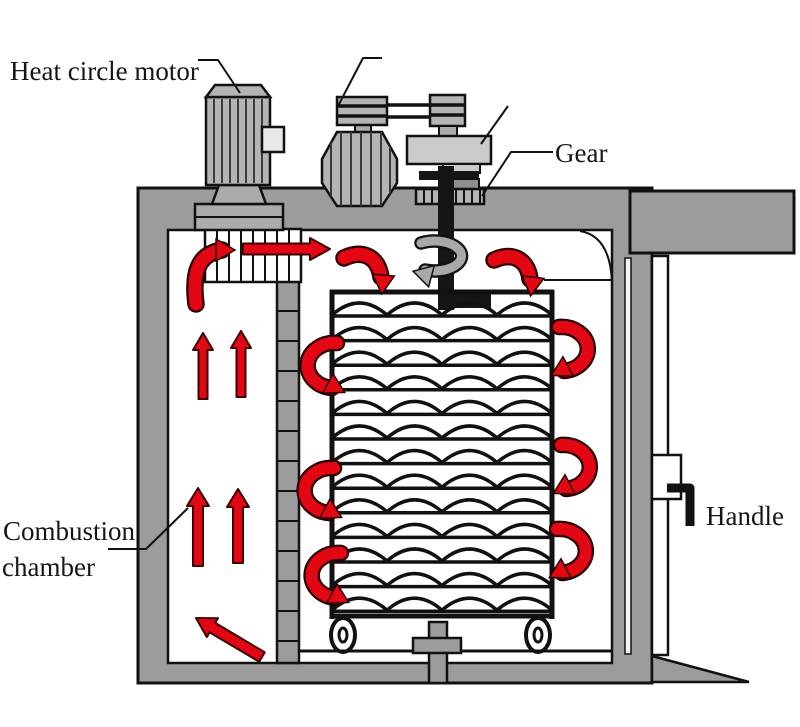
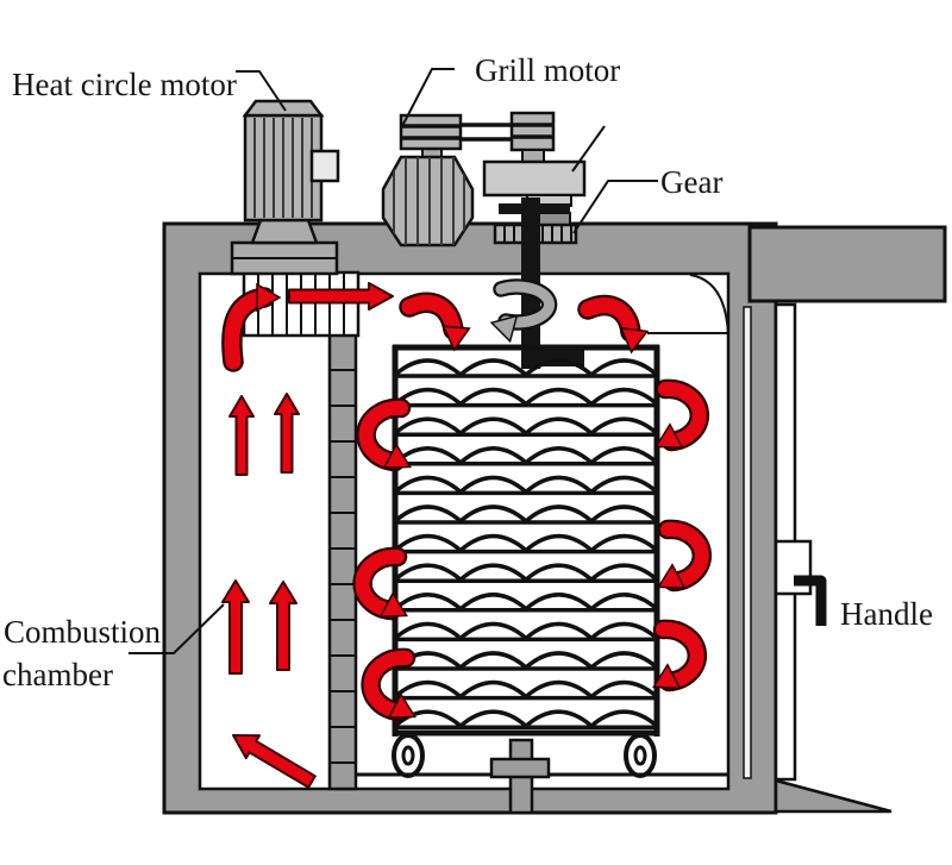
  Heat circle motor
+ Grill motor
  Gear
  Combustion
  chamber
  Handle
